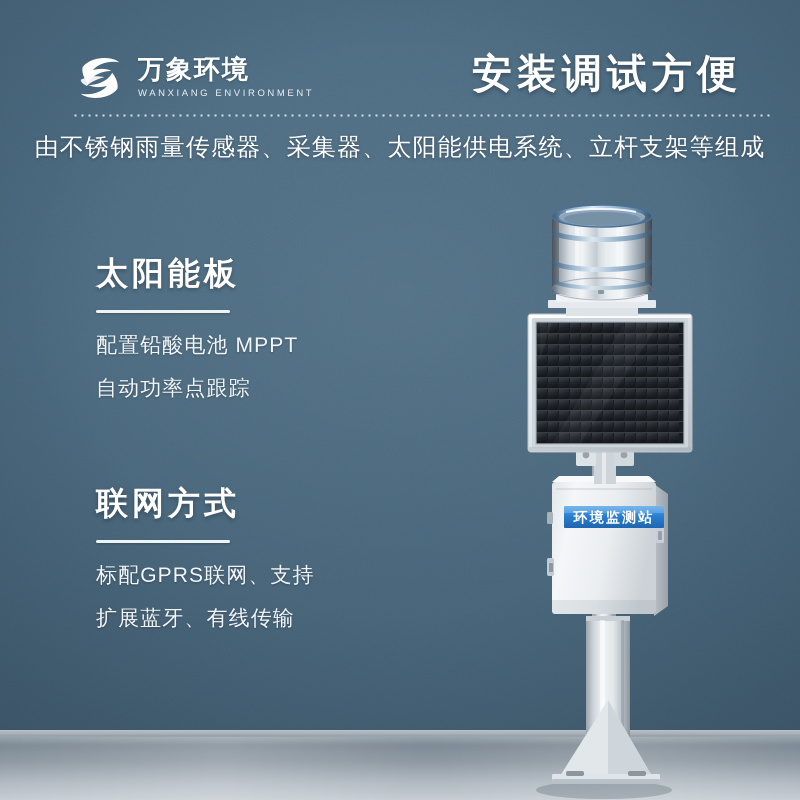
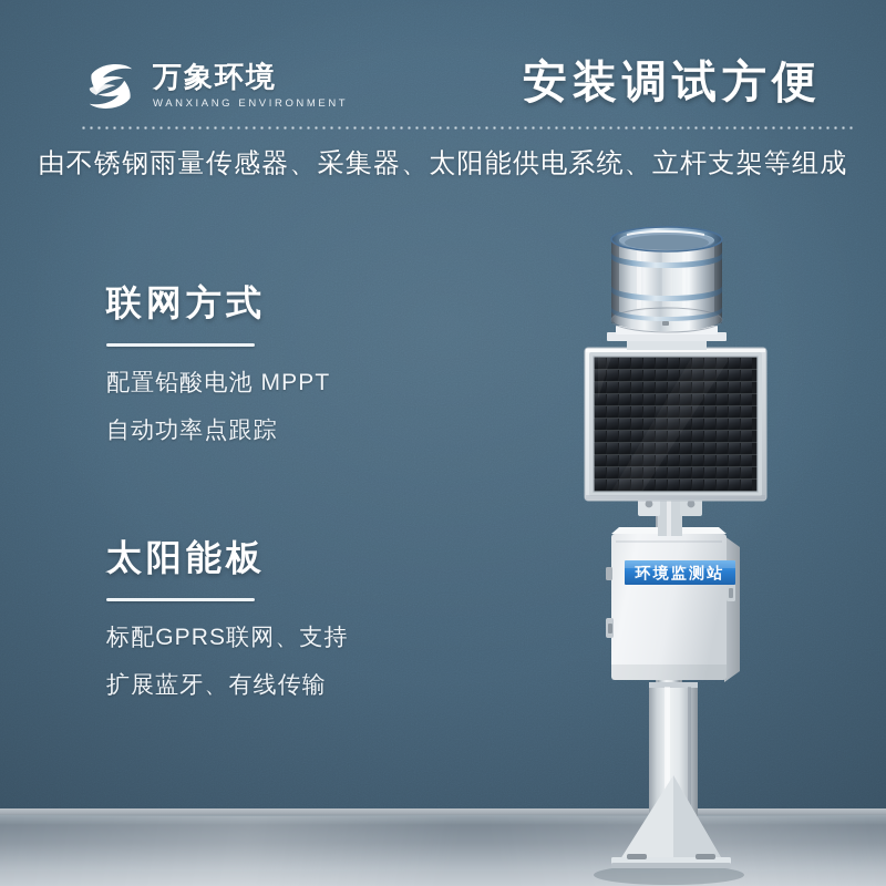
  环境监测站
  万象环境
  WANXIANG ENVIRONMENT
  安装调试方便
  由不锈钢雨量传感器、采集器、太阳能供电系统、立杆支架等组成
- 太阳能板
+ 联网方式
  配置铅酸电池 MPPT
  自动功率点跟踪
- 联网方式
+ 太阳能板
  标配GPRS联网、支持
  扩展蓝牙、有线传输
